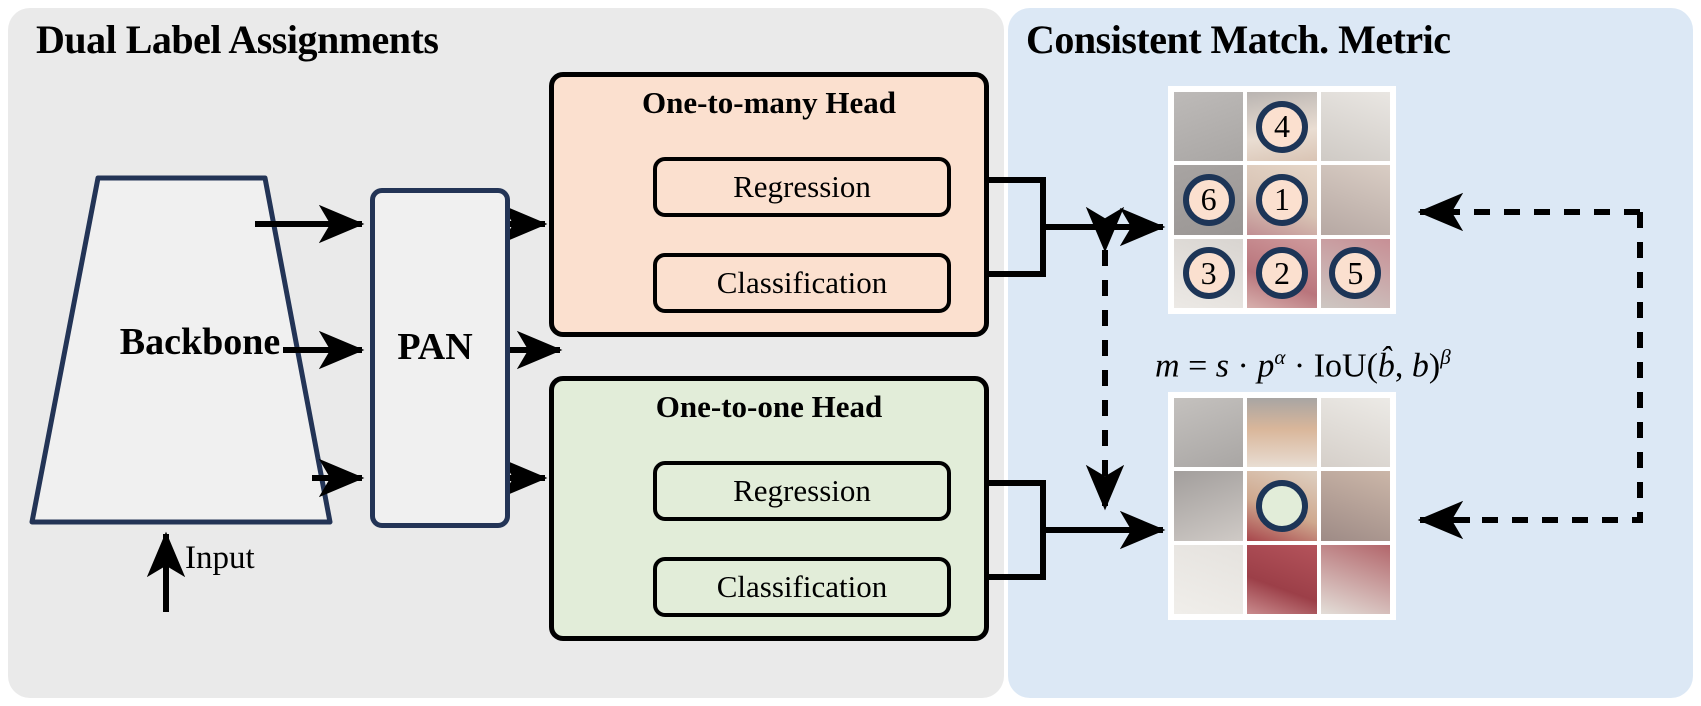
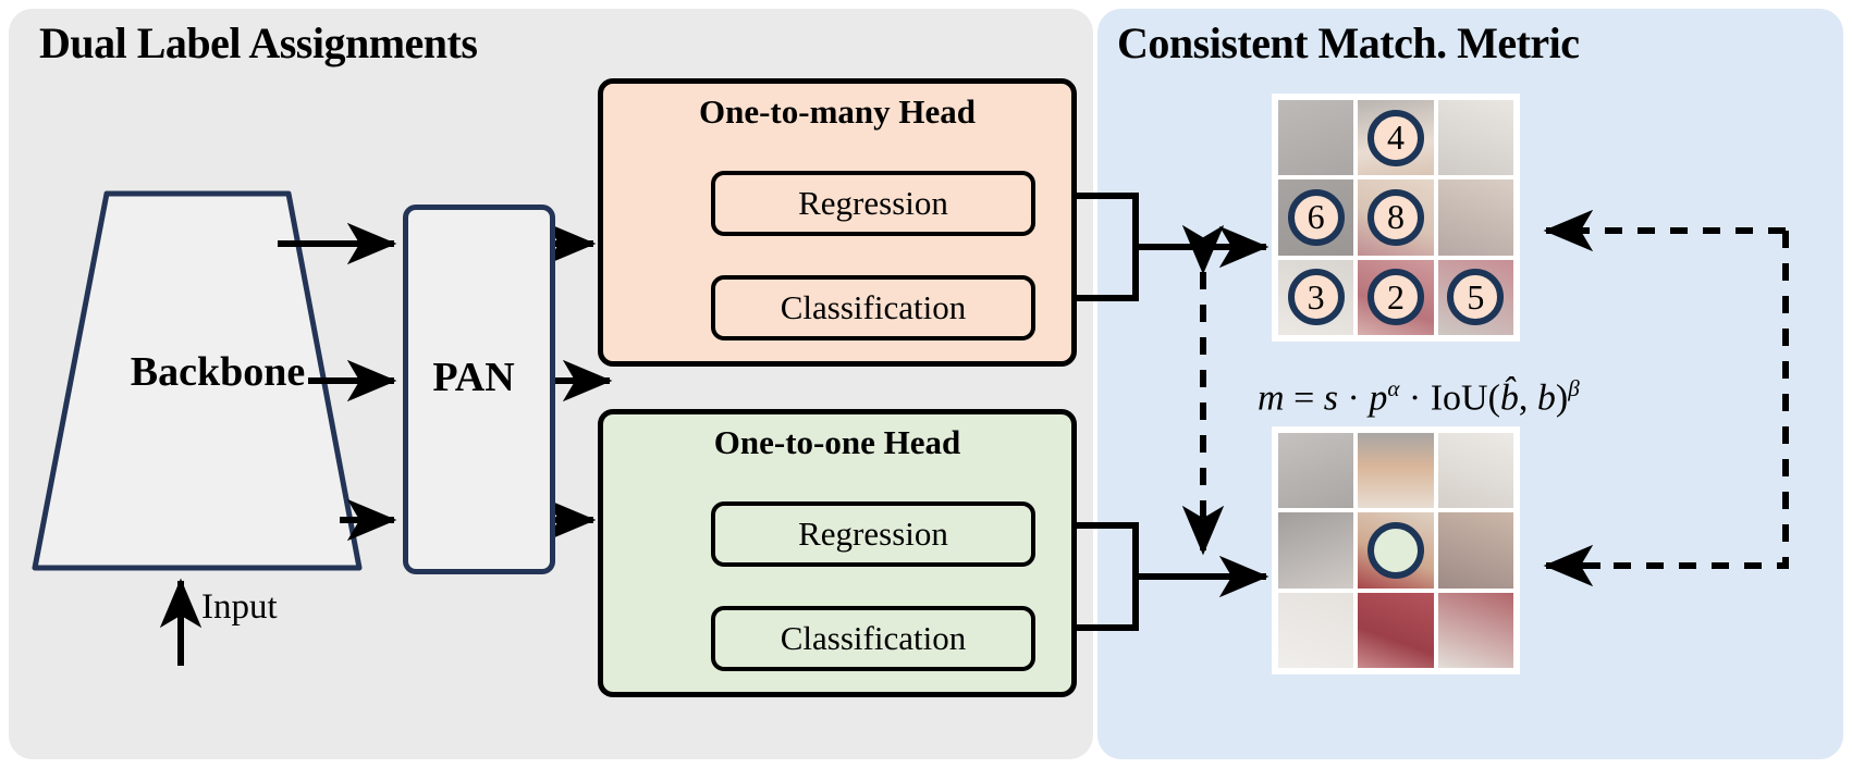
  Dual Label Assignments
  Consistent Match. Metric
  Backbone
  PAN
  Input
  One-to-many Head
  Regression
  Classification
  One-to-one Head
  Regression
  Classification
  4
  6
- 1
+ 8
  3
  2
  5
  m = s · pα · IoU(b̂, b)β
